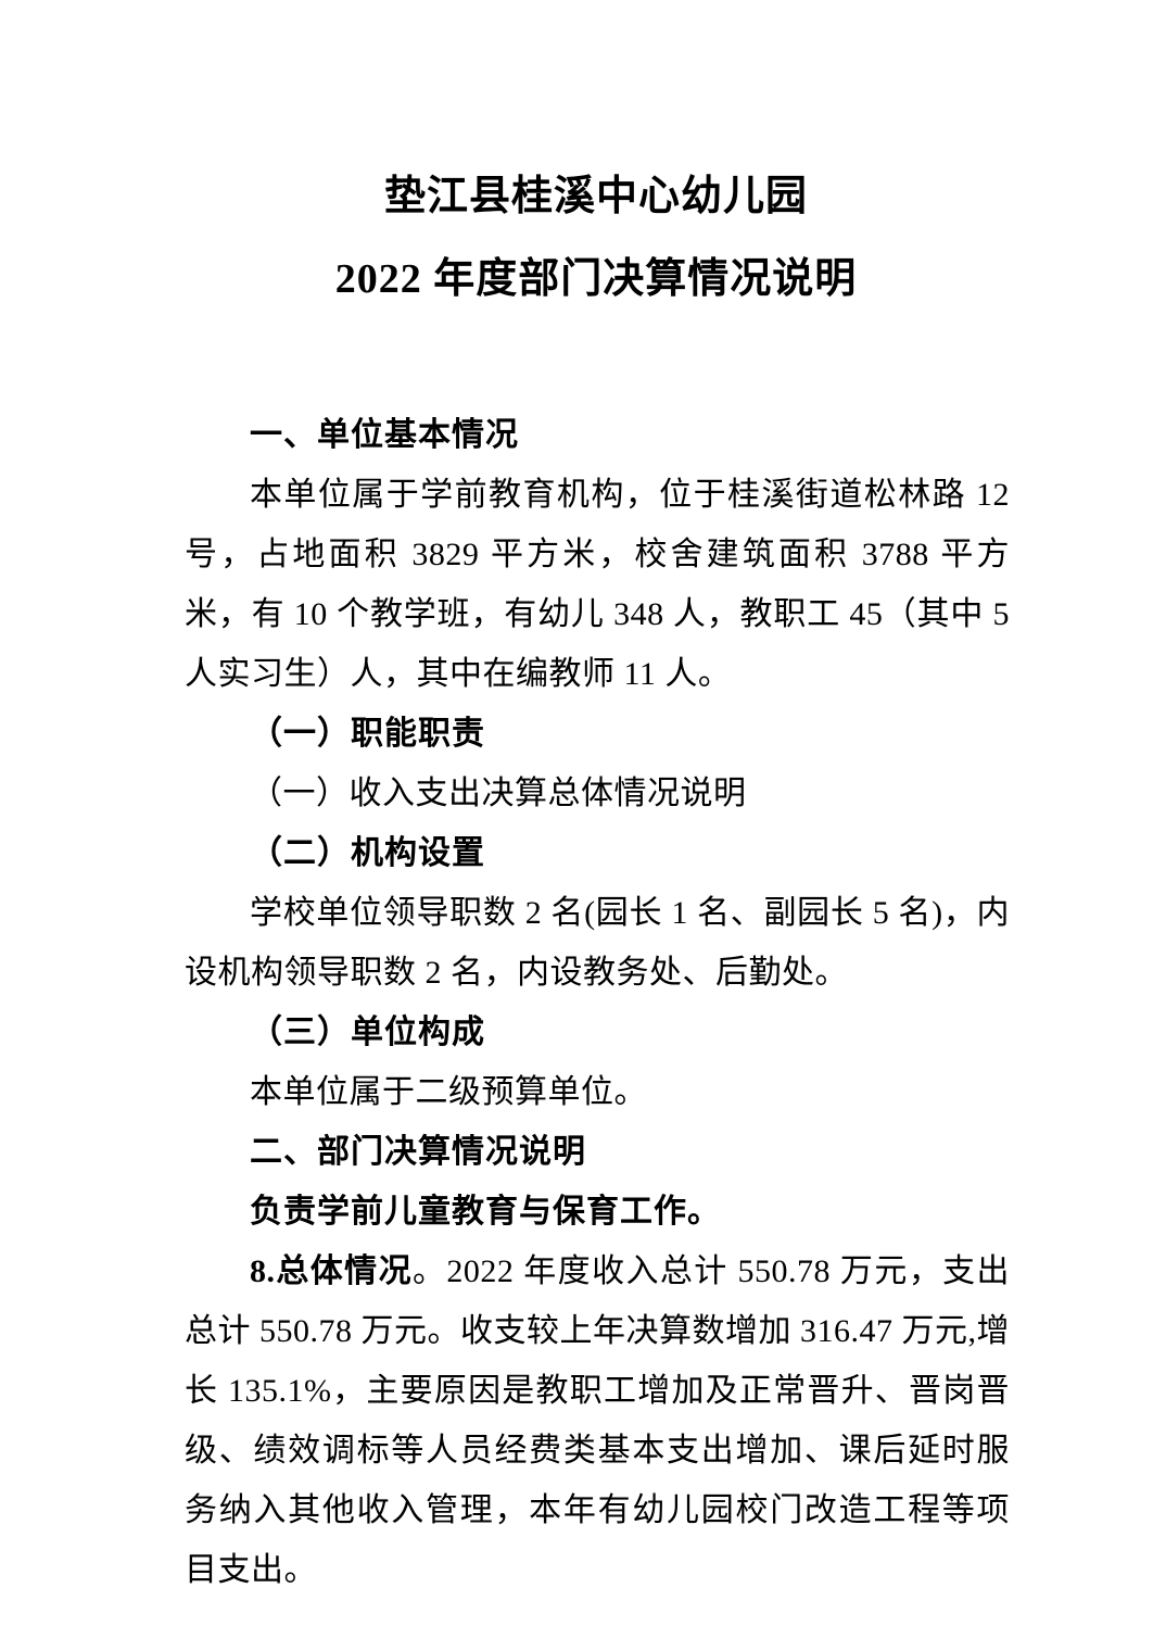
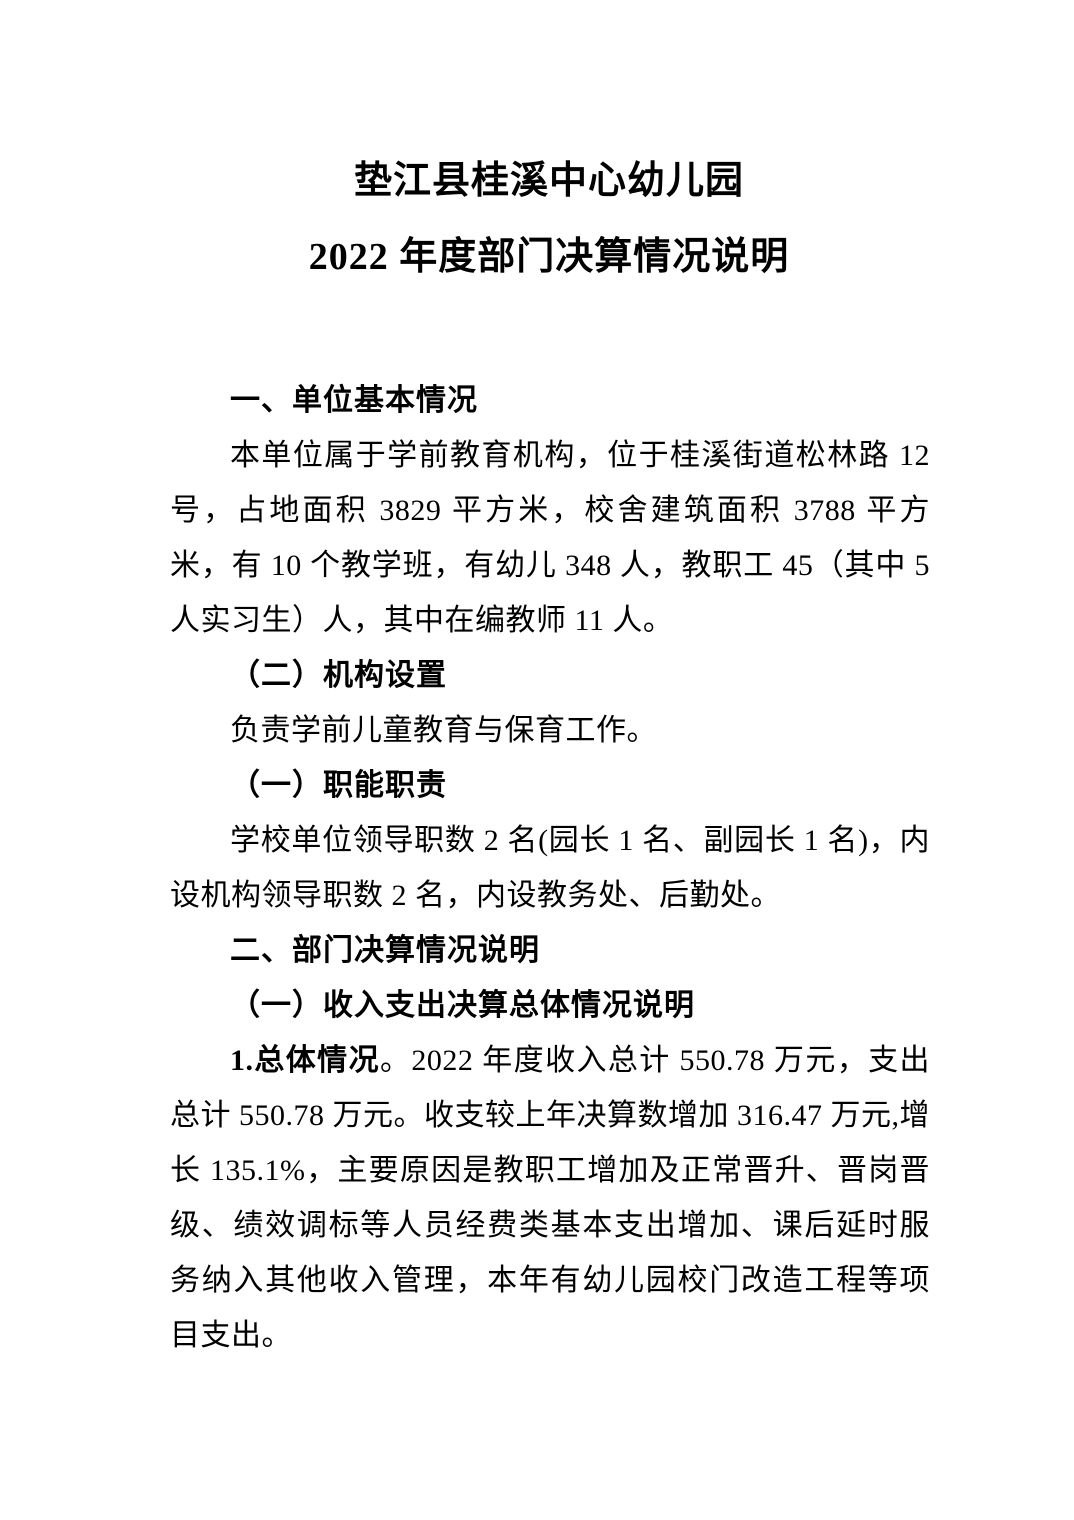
  垫江县桂溪中心幼儿园
  2022 年度部门决算情况说明
  一、单位基本情况
  本单位属于学前教育机构，位于桂溪街道松林路 12 号，占地面积 3829 平方米，校舍建筑面积 3788 平方米，有 10 个教学班，有幼儿 348 人，教职工 45（其中 5 人实习生）人，其中在编教师 11 人。
- （一）职能职责
+ （二）机构设置
- （一）收入支出决算总体情况说明
+ 负责学前儿童教育与保育工作。
- （二）机构设置
+ （一）职能职责
- 学校单位领导职数 2 名(园长 1 名、副园长 5 名)，内设机构领导职数 2 名，内设教务处、后勤处。
+ 学校单位领导职数 2 名(园长 1 名、副园长 1 名)，内设机构领导职数 2 名，内设教务处、后勤处。
- （三）单位构成
- 本单位属于二级预算单位。
  二、部门决算情况说明
- 负责学前儿童教育与保育工作。
+ （一）收入支出决算总体情况说明
- 8.总体情况。2022 年度收入总计 550.78 万元，支出总计 550.78 万元。收支较上年决算数增加 316.47 万元,增长 135.1%，主要原因是教职工增加及正常晋升、晋岗晋级、绩效调标等人员经费类基本支出增加、课后延时服务纳入其他收入管理，本年有幼儿园校门改造工程等项目支出。
+ 1.总体情况。2022 年度收入总计 550.78 万元，支出总计 550.78 万元。收支较上年决算数增加 316.47 万元,增长 135.1%，主要原因是教职工增加及正常晋升、晋岗晋级、绩效调标等人员经费类基本支出增加、课后延时服务纳入其他收入管理，本年有幼儿园校门改造工程等项目支出。
